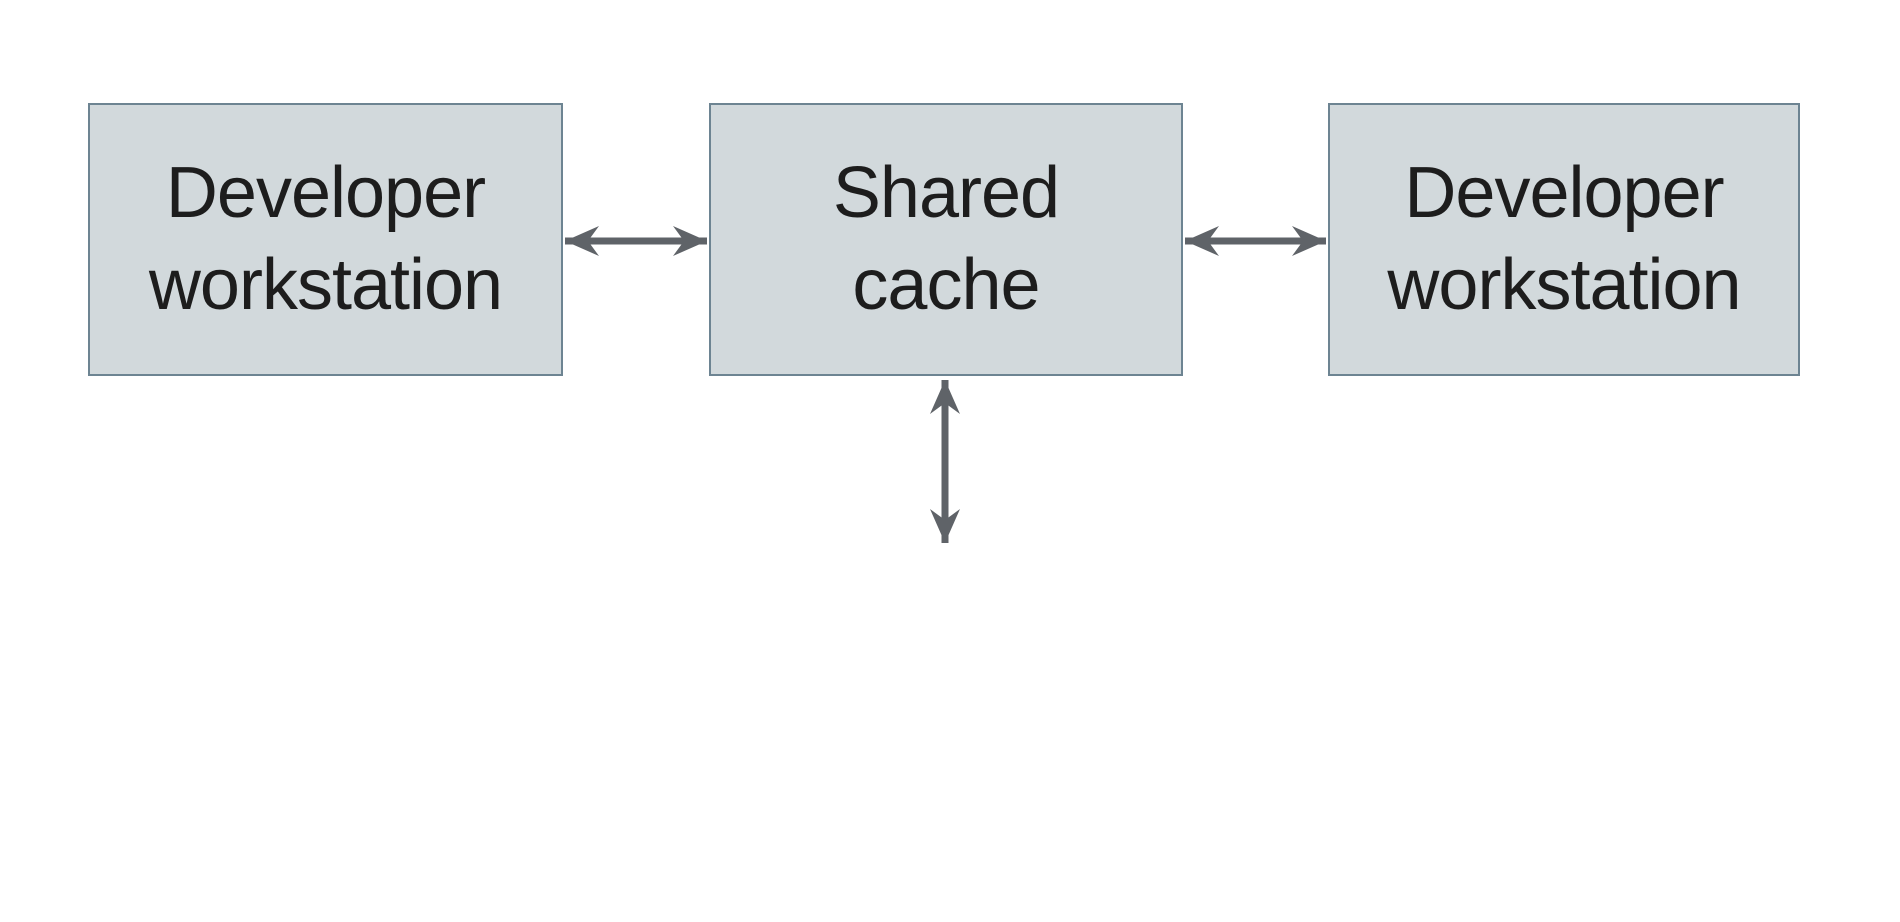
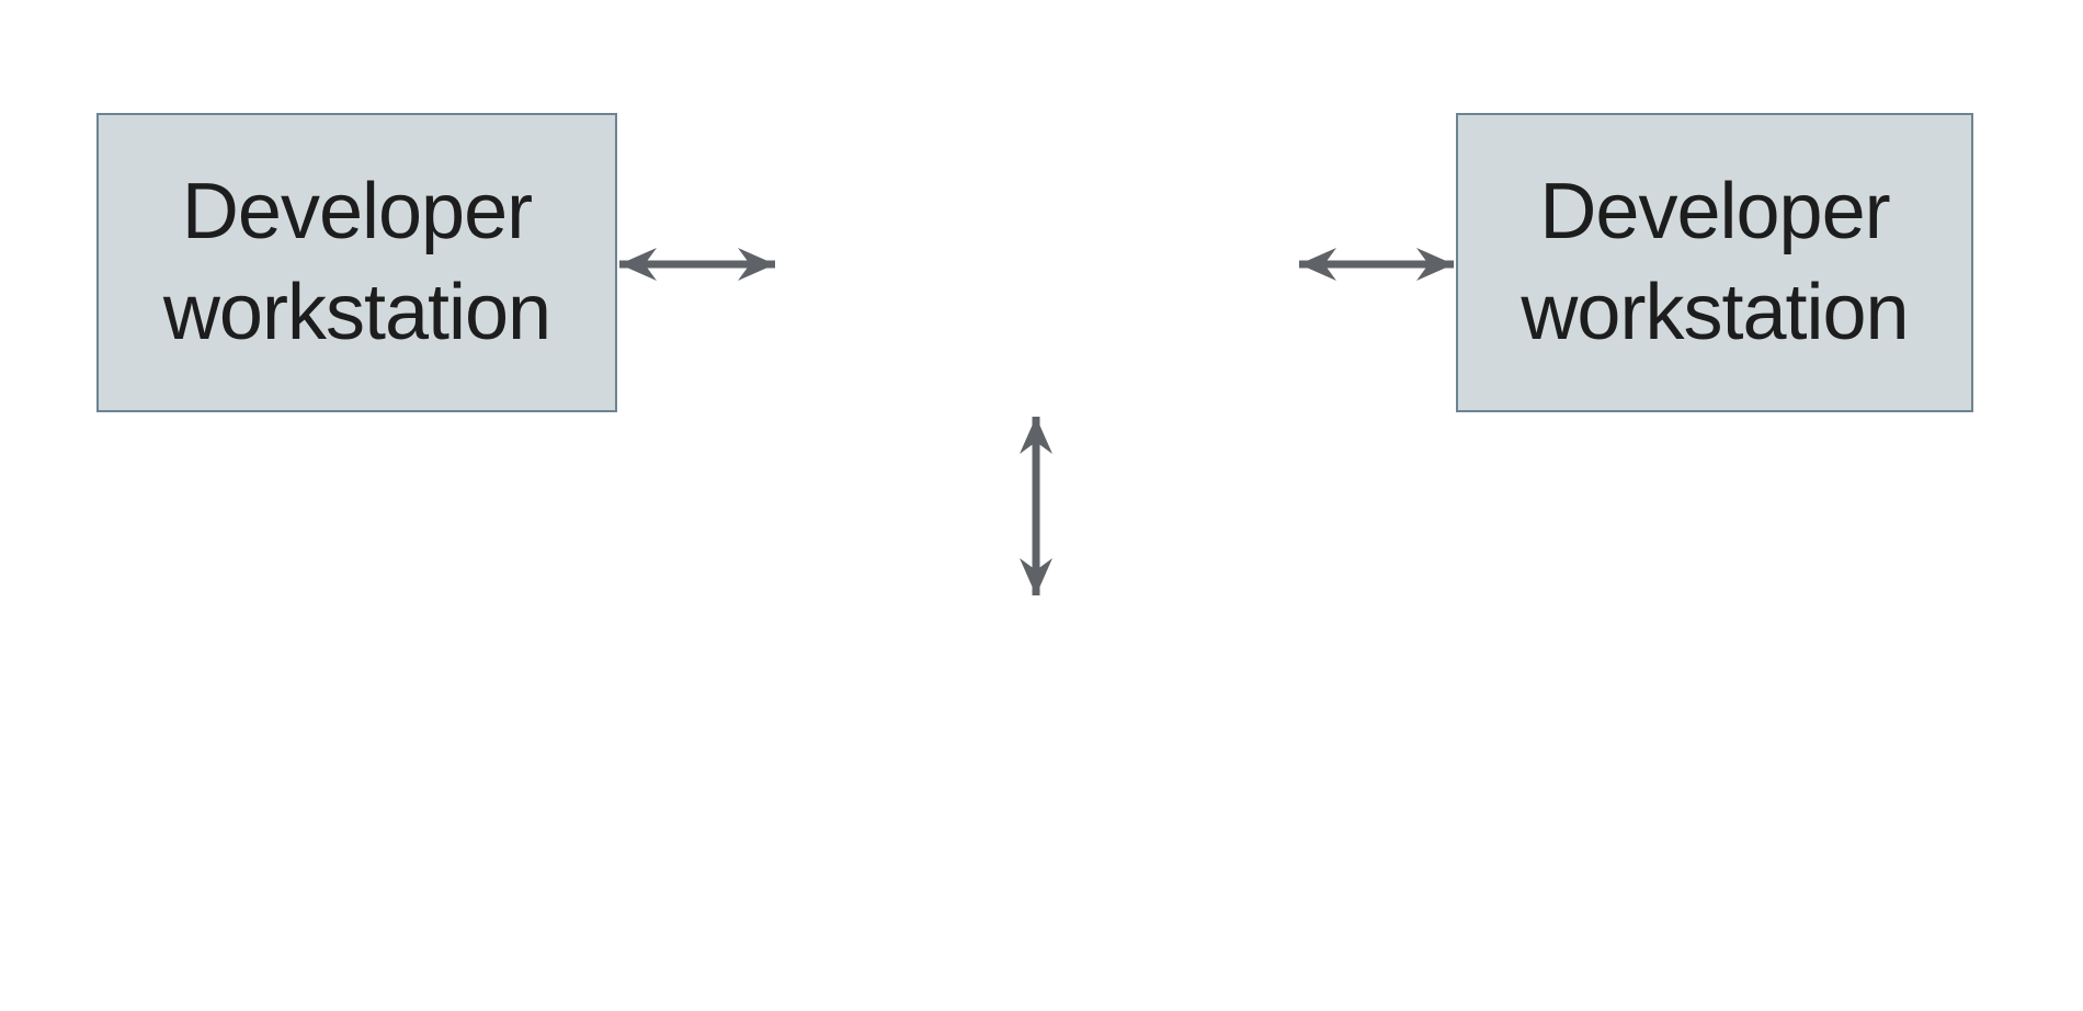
  Developer
  workstation
- Shared
- cache
  Developer
  workstation
